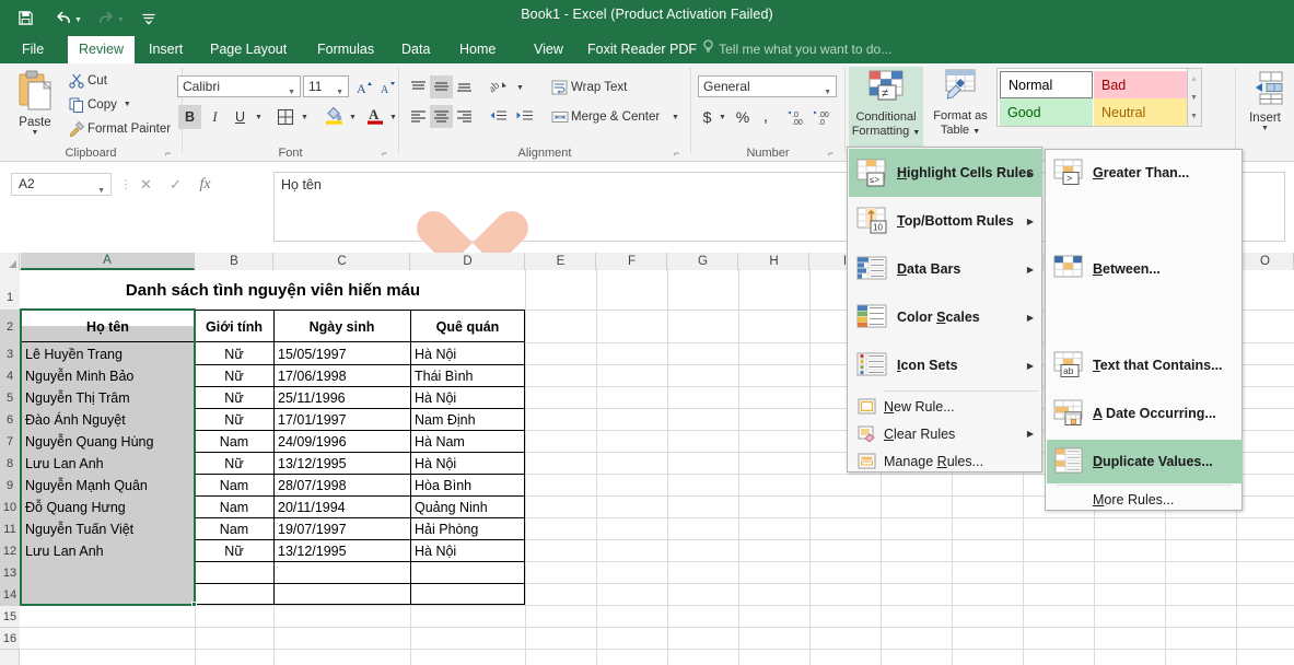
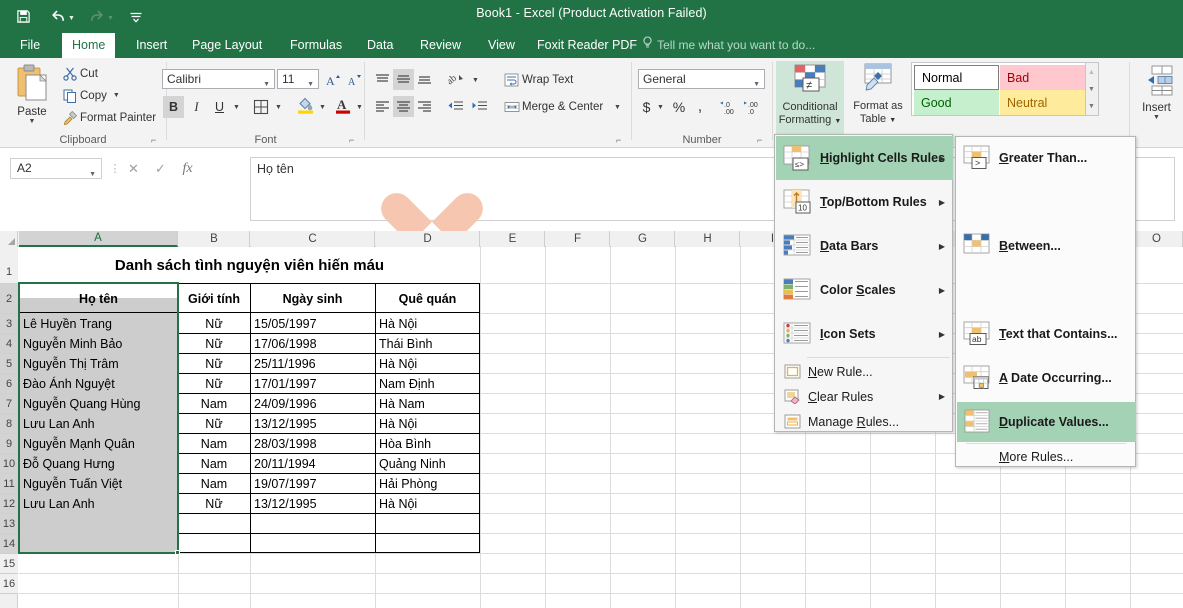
  Book1 - Excel (Product Activation Failed)
  File
- Review
+ Home
  Insert
  Page Layout
  Formulas
  Data
- Home
+ Review
  View
  Foxit Reader PDF
  Tell me what you want to do...
  Paste
  Cut
  Copy
  Format Painter
  Clipboard
  ⌐
  Calibri
  11
  A
  A
  B
  I
  U
  A
  Font
  ⌐
  Wrap Text
  Merge & Center
- Alignment
  ⌐
  General
  $
  %
  ,
  Number
  ⌐
  ≠
  Conditional Formatting
  Format as Table
  Normal
  Bad
  Good
  Neutral
  Insert
  A2
  ⋮
  ✕
  ✓
  fx
  Họ tên
  A
  B
  C
  D
  E
  F
  G
  H
  I
  O
  1
  2
  3
  4
  5
  6
  7
  8
  9
  10
  11
  12
  13
  14
  15
  16
  Danh sách tình nguyện viên hiến máu
  Họ tên
  Giới tính
  Ngày sinh
  Quê quán
  Lê Huyền Trang
  Nữ
  15/05/1997
  Hà Nội
  Nguyễn Minh Bảo
  Nữ
  17/06/1998
  Thái Bình
  Nguyễn Thị Trâm
  Nữ
  25/11/1996
  Hà Nội
  Đào Ánh Nguyệt
  Nữ
  17/01/1997
  Nam Định
  Nguyễn Quang Hùng
  Nam
  24/09/1996
  Hà Nam
  Lưu Lan Anh
  Nữ
  13/12/1995
  Hà Nội
  Nguyễn Mạnh Quân
  Nam
- 28/07/1998
+ 28/03/1998
  Hòa Bình
  Đỗ Quang Hưng
  Nam
  20/11/1994
  Quảng Ninh
  Nguyễn Tuấn Việt
  Nam
  19/07/1997
  Hải Phòng
  Lưu Lan Anh
  Nữ
  13/12/1995
  Hà Nội
  ≤>
  Highlight Cells Rules
  ▶
  10
  Top/Bottom Rules
  ▶
  Data Bars
  ▶
  Color Scales
  ▶
  Icon Sets
  ▶
  New Rule...
  Clear Rules
  ▶
  Manage Rules...
  >
  Greater Than...
  Between...
  ab
  Text that Contains...
  A Date Occurring...
  Duplicate Values...
  More Rules...
